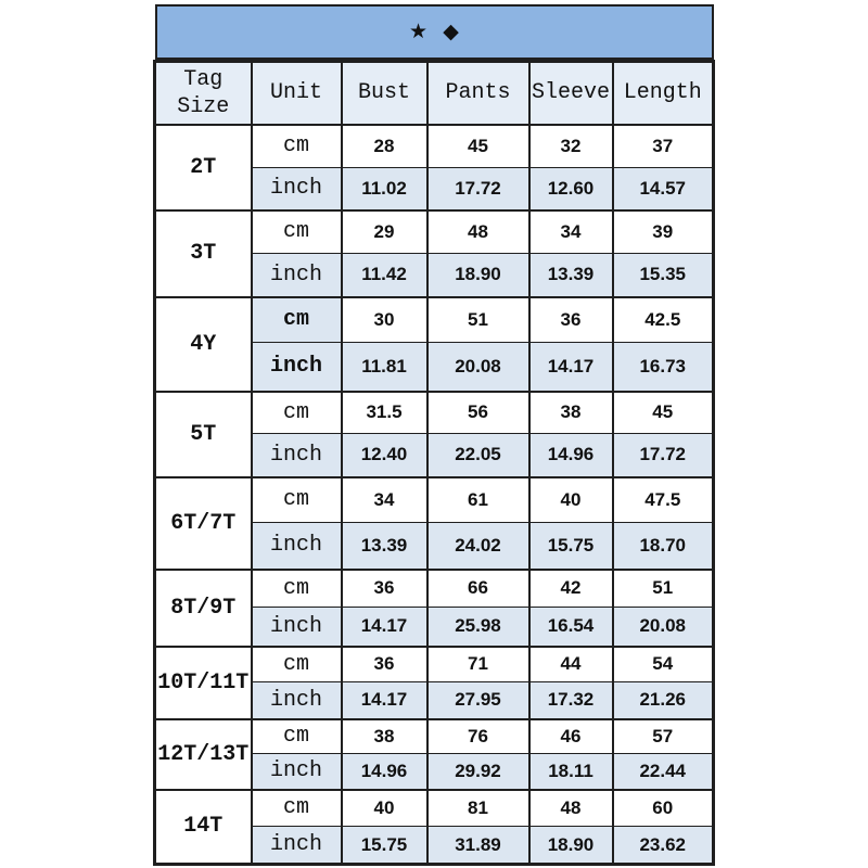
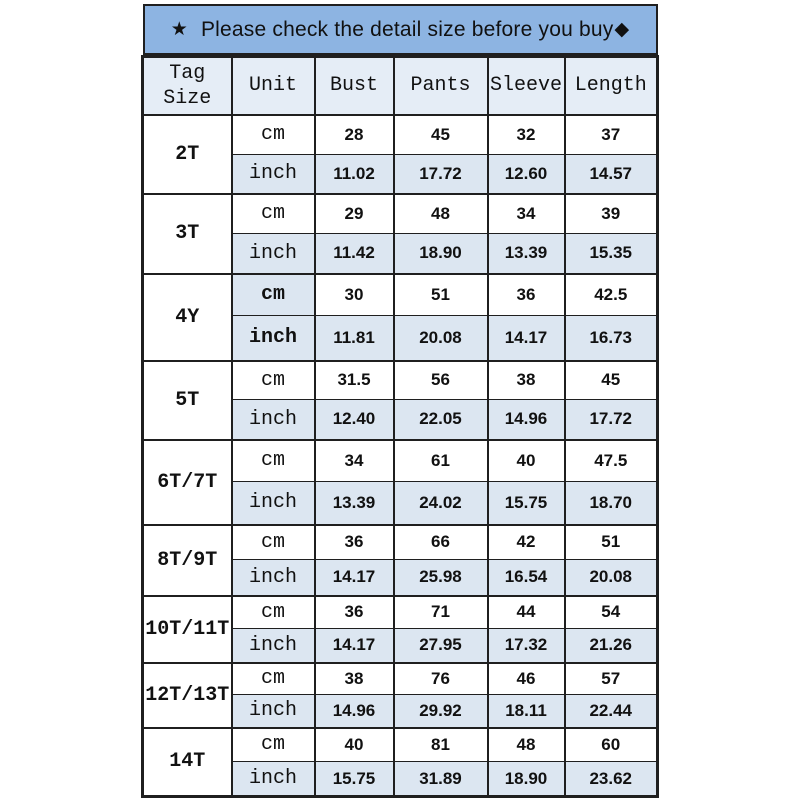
  ★
+ Please check the detail size before you buy
  ◆
  Tag Size	Unit	Bust	Pants	Sleeve	Length
  2T	cm	28	45	32	37
  inch	11.02	17.72	12.60	14.57
  3T	cm	29	48	34	39
  inch	11.42	18.90	13.39	15.35
  4Y	cm	30	51	36	42.5
  inch	11.81	20.08	14.17	16.73
  5T	cm	31.5	56	38	45
  inch	12.40	22.05	14.96	17.72
  6T/7T	cm	34	61	40	47.5
  inch	13.39	24.02	15.75	18.70
  8T/9T	cm	36	66	42	51
  inch	14.17	25.98	16.54	20.08
  10T/11T	cm	36	71	44	54
  inch	14.17	27.95	17.32	21.26
  12T/13T	cm	38	76	46	57
  inch	14.96	29.92	18.11	22.44
  14T	cm	40	81	48	60
  inch	15.75	31.89	18.90	23.62
